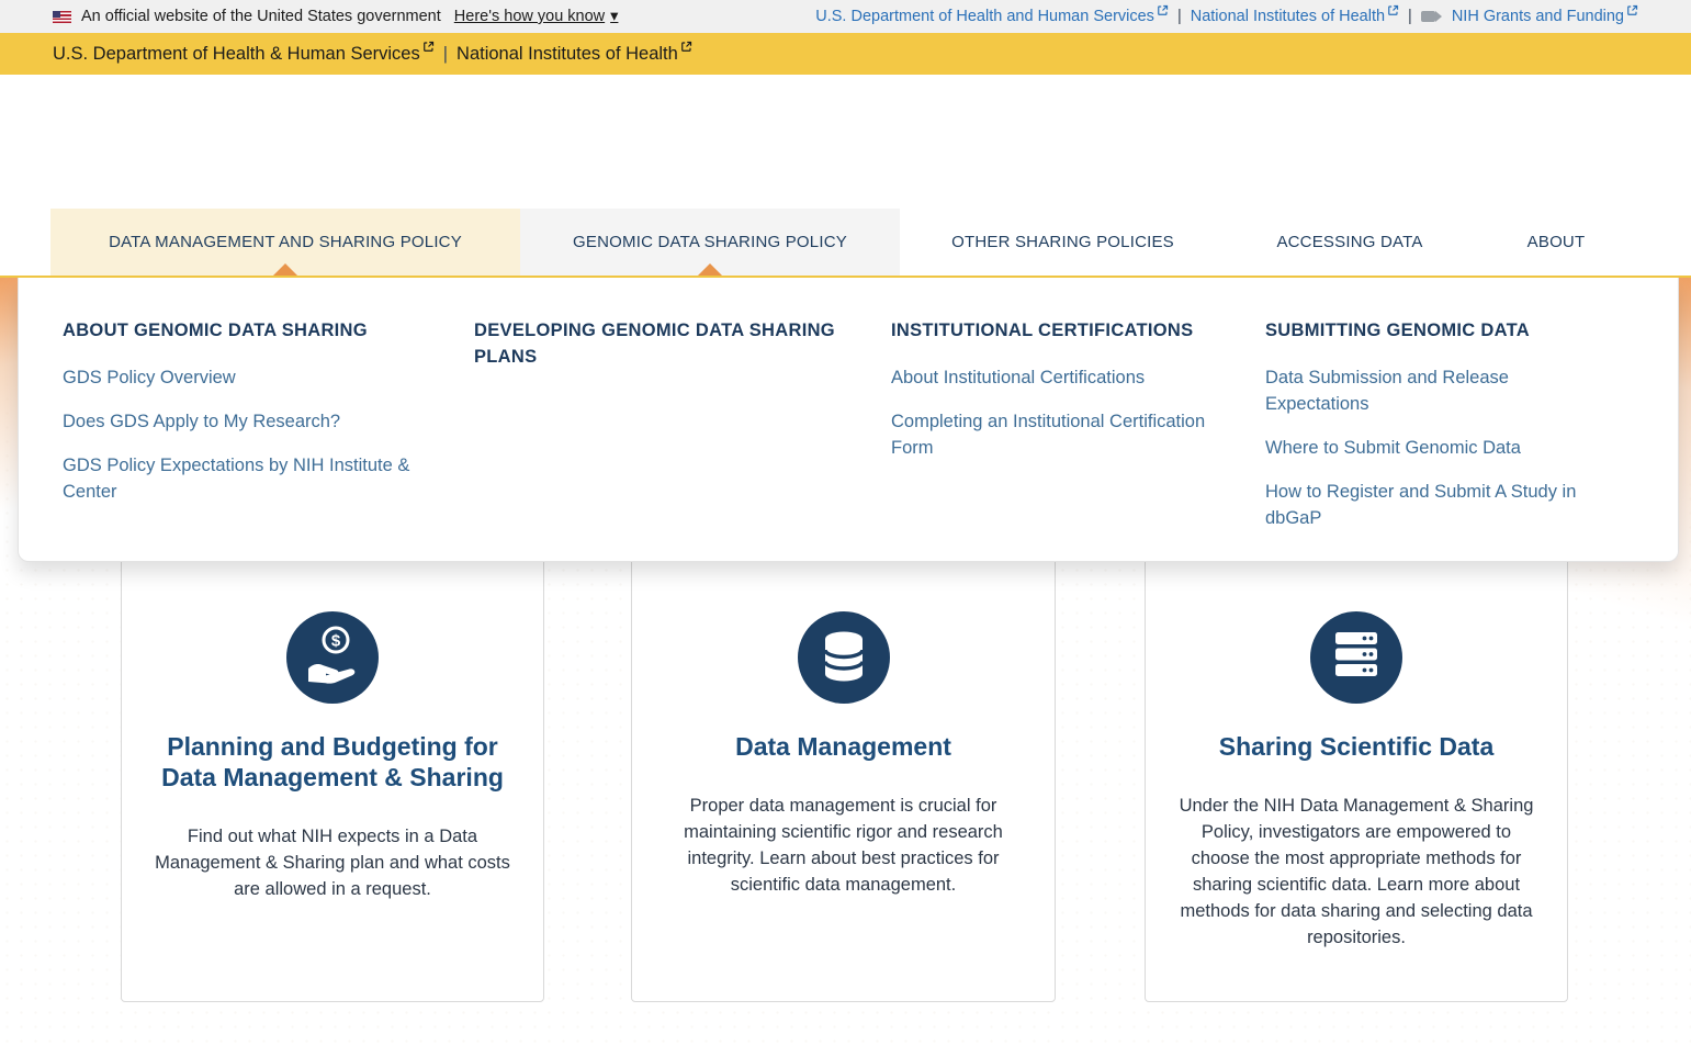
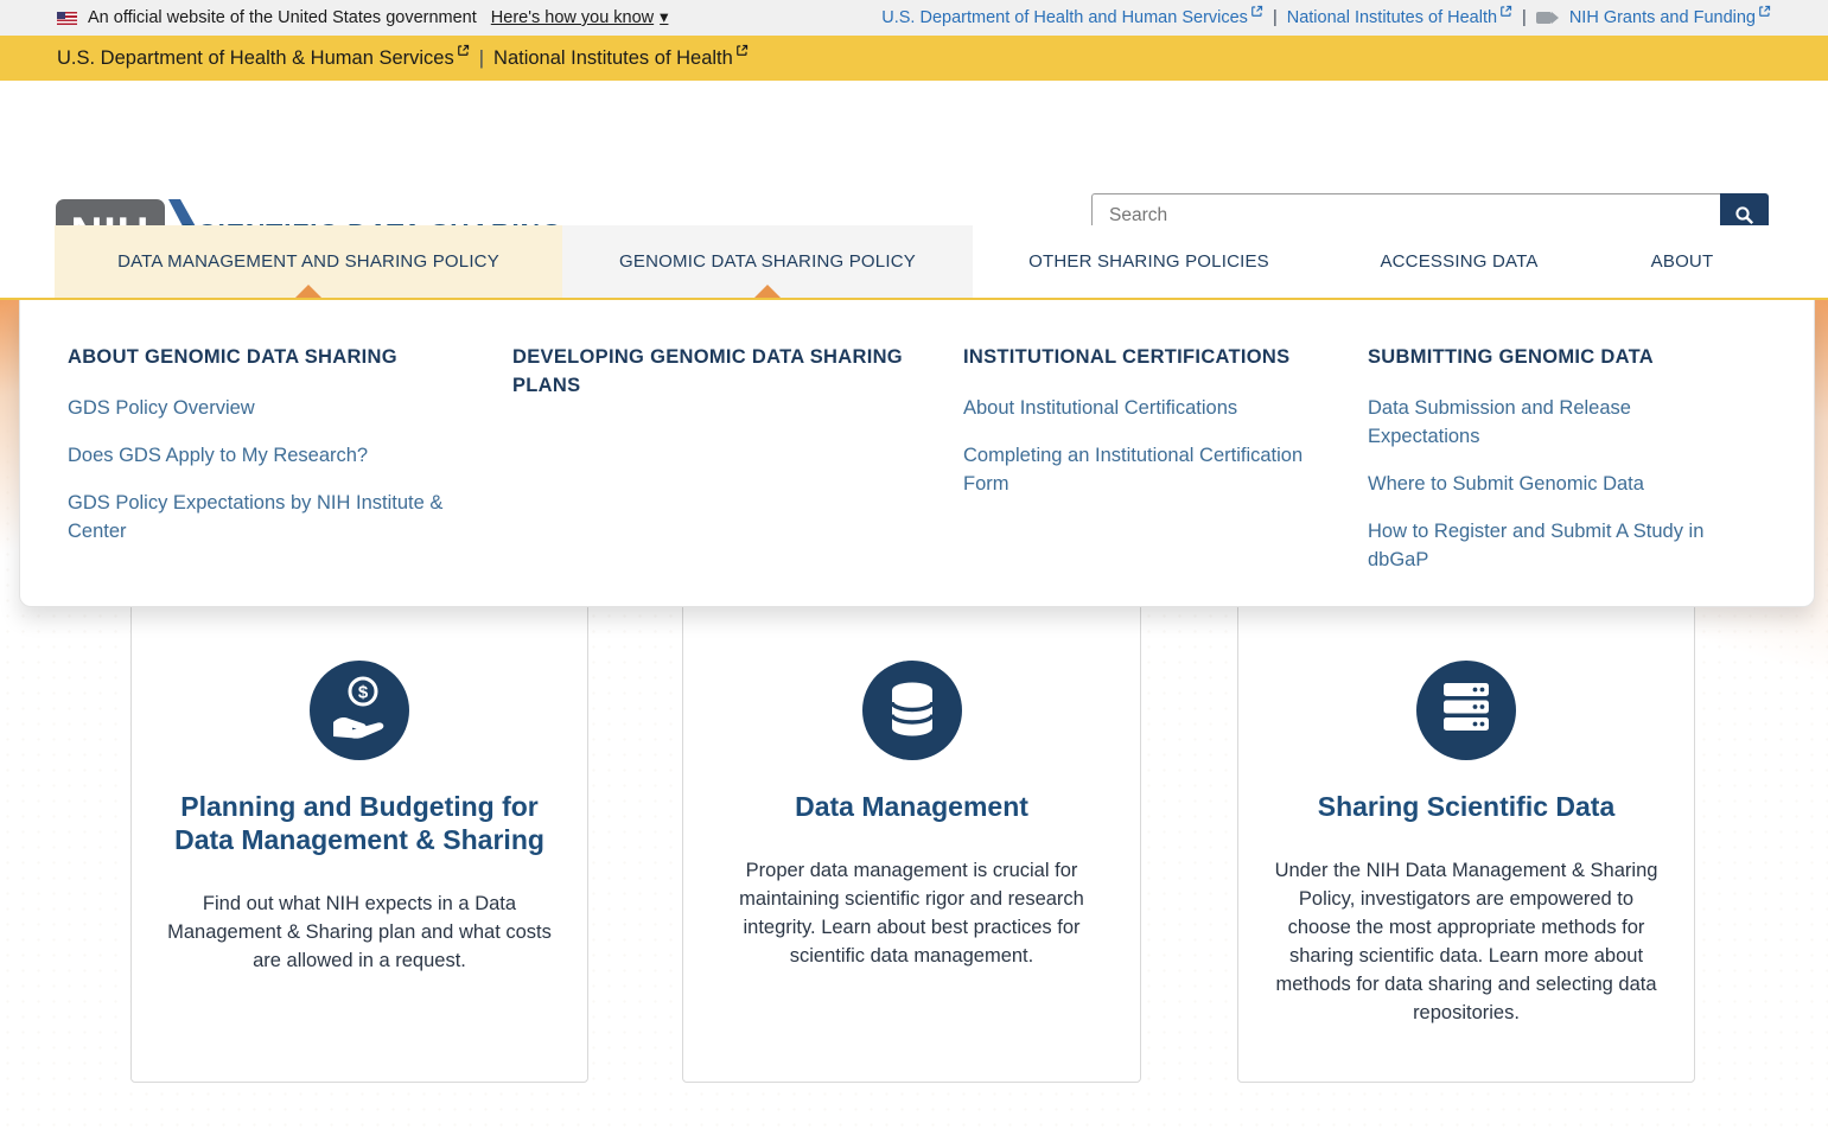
  An official website of the United States government
  Here's how you know
  ▾
  U.S. Department of Health and Human Services
  |
  National Institutes of Health
  |
  NIH Grants and Funding
  U.S. Department of Health & Human Services
  |
  National Institutes of Health
+ Search
  DATA MANAGEMENT AND SHARING POLICY
  GENOMIC DATA SHARING POLICY
  OTHER SHARING POLICIES
  ACCESSING DATA
  ABOUT
  ABOUT GENOMIC DATA SHARING
  GDS Policy Overview
  Does GDS Apply to My Research?
  GDS Policy Expectations by NIH Institute & Center
  DEVELOPING GENOMIC DATA SHARING PLANS
  INSTITUTIONAL CERTIFICATIONS
  About Institutional Certifications
  Completing an Institutional Certification Form
  SUBMITTING GENOMIC DATA
  Data Submission and Release Expectations
  Where to Submit Genomic Data
  How to Register and Submit A Study in dbGaP
  $
  Planning and Budgeting for Data Management & Sharing
  Find out what NIH expects in a Data Management & Sharing plan and what costs are allowed in a request.
  Data Management
  Proper data management is crucial for maintaining scientific rigor and research integrity. Learn about best practices for scientific data management.
  Sharing Scientific Data
  Under the NIH Data Management & Sharing Policy, investigators are empowered to choose the most appropriate methods for sharing scientific data. Learn more about methods for data sharing and selecting data repositories.
